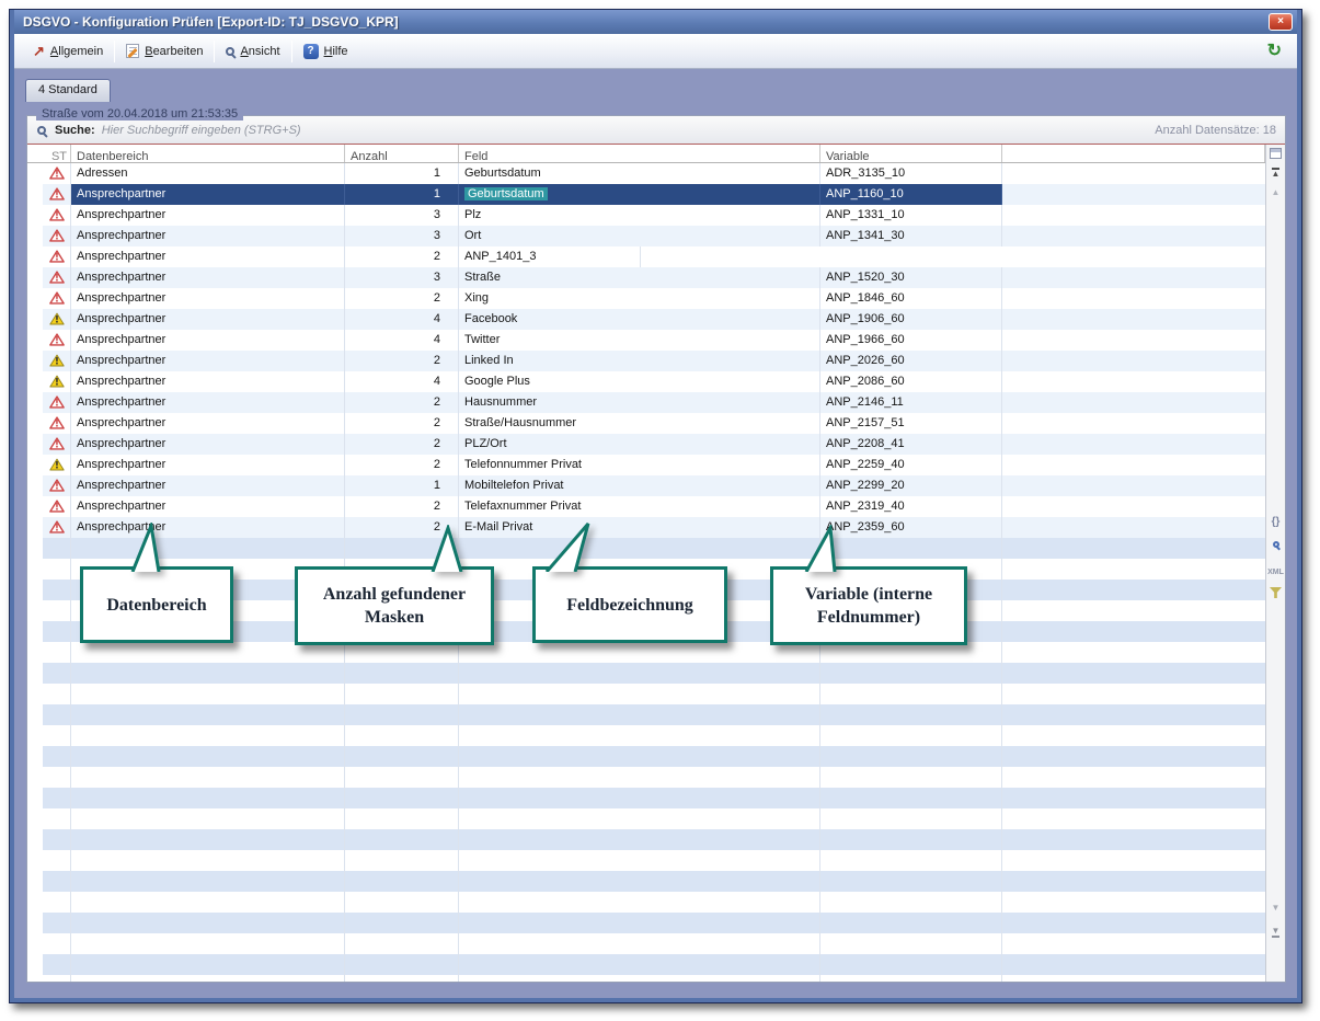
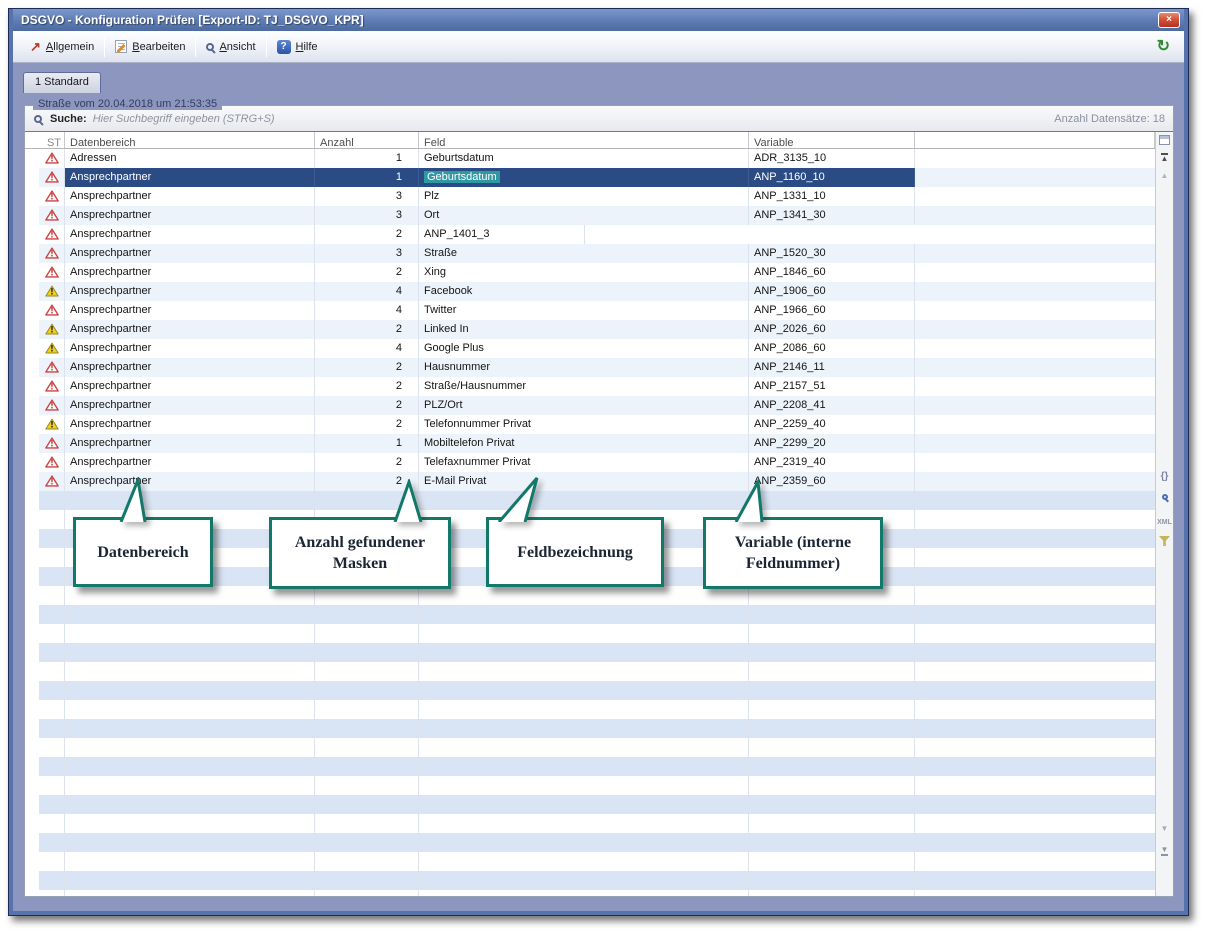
  DSGVO - Konfiguration Prüfen [Export-ID: TJ_DSGVO_KPR]
  ×
  ↗
  Allgemein
  Bearbeiten
  Ansicht
  ?
  Hilfe
  ↻
- 4 Standard
+ 1 Standard
  Straße vom 20.04.2018 um 21:53:35
  Suche:
  Hier Suchbegriff eingeben (STRG+S)
  Anzahl Datensätze: 18
  ST
  Datenbereich
  Anzahl
  Feld
  Variable
  !
  Adressen
  1
  Geburtsdatum
  ADR_3135_10
  !
  Ansprechpartner
  1
  Geburtsdatum
  ANP_1160_10
  !
  Ansprechpartner
  3
  Plz
  ANP_1331_10
  !
  Ansprechpartner
  3
  Ort
  ANP_1341_30
  !
  Ansprechpartner
  2
  ANP_1401_3
  !
  Ansprechpartner
  3
  Straße
  ANP_1520_30
  !
  Ansprechpartner
  2
  Xing
  ANP_1846_60
  !
  Ansprechpartner
  4
  Facebook
  ANP_1906_60
  !
  Ansprechpartner
  4
  Twitter
  ANP_1966_60
  !
  Ansprechpartner
  2
  Linked In
  ANP_2026_60
  !
  Ansprechpartner
  4
  Google Plus
  ANP_2086_60
  !
  Ansprechpartner
  2
  Hausnummer
  ANP_2146_11
  !
  Ansprechpartner
  2
  Straße/Hausnummer
  ANP_2157_51
  !
  Ansprechpartner
  2
  PLZ/Ort
  ANP_2208_41
  !
  Ansprechpartner
  2
  Telefonnummer Privat
  ANP_2259_40
  !
  Ansprechpartner
  1
  Mobiltelefon Privat
  ANP_2299_20
  !
  Ansprechpartner
  2
  Telefaxnummer Privat
  ANP_2319_40
  !
  Ansprechparter
  2
  E-Mail Privat
  NP_2359_60
  ▲
  ▲
  {}
  ▼
  ▼
  Datenbereich
  Anzahl gefundener
  Masken
  Feldbezeichnung
  Variable (interne
  Feldnummer)
